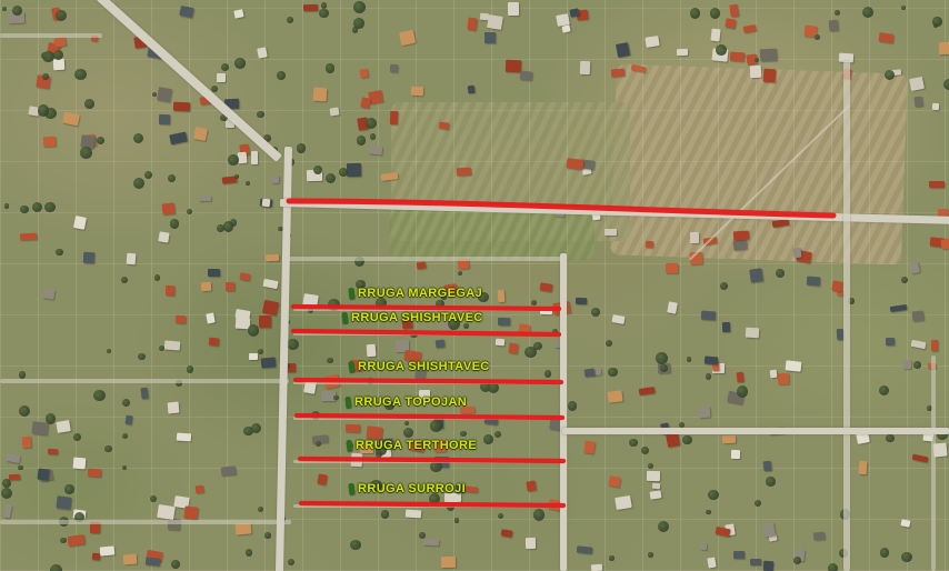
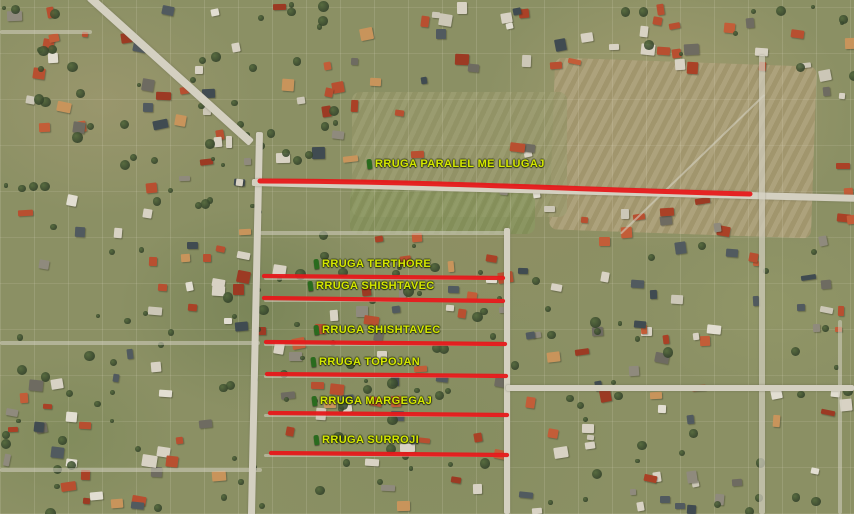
+ RRUGA PARALEL ME LLUGAJ
- RRUGA MARGEGAJ
+ RRUGA TERTHORE
  RRUGA SHISHTAVEC
  RRUGA SHISHTAVEC
  RRUGA TOPOJAN
- RRUGA TERTHORE
+ RRUGA MARGEGAJ
  RRUGA SURROJI
